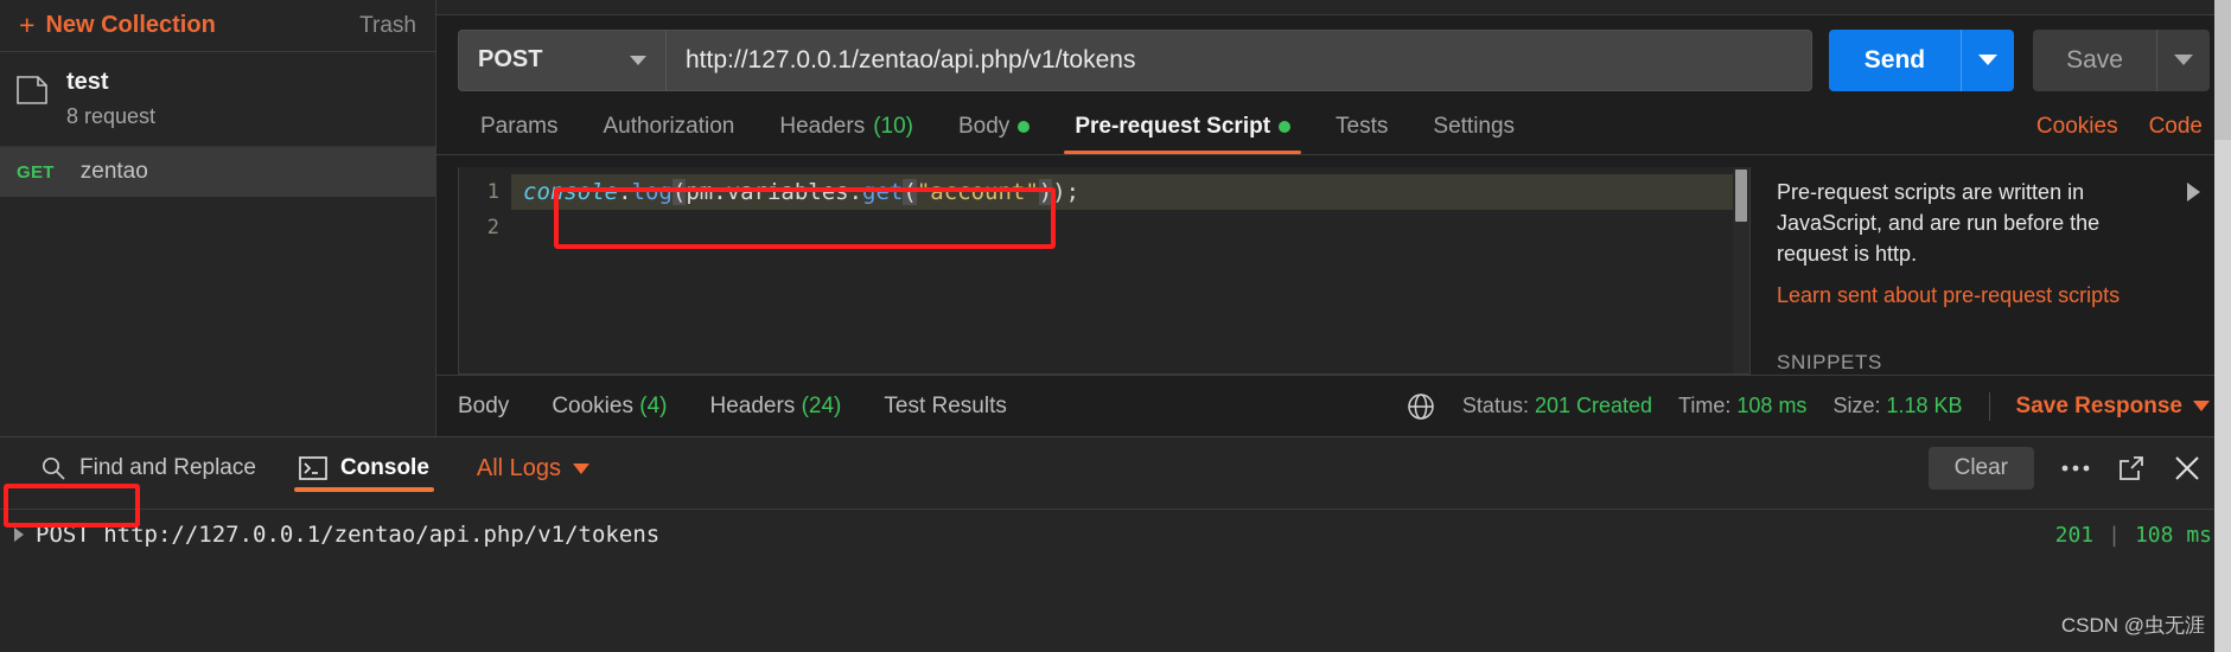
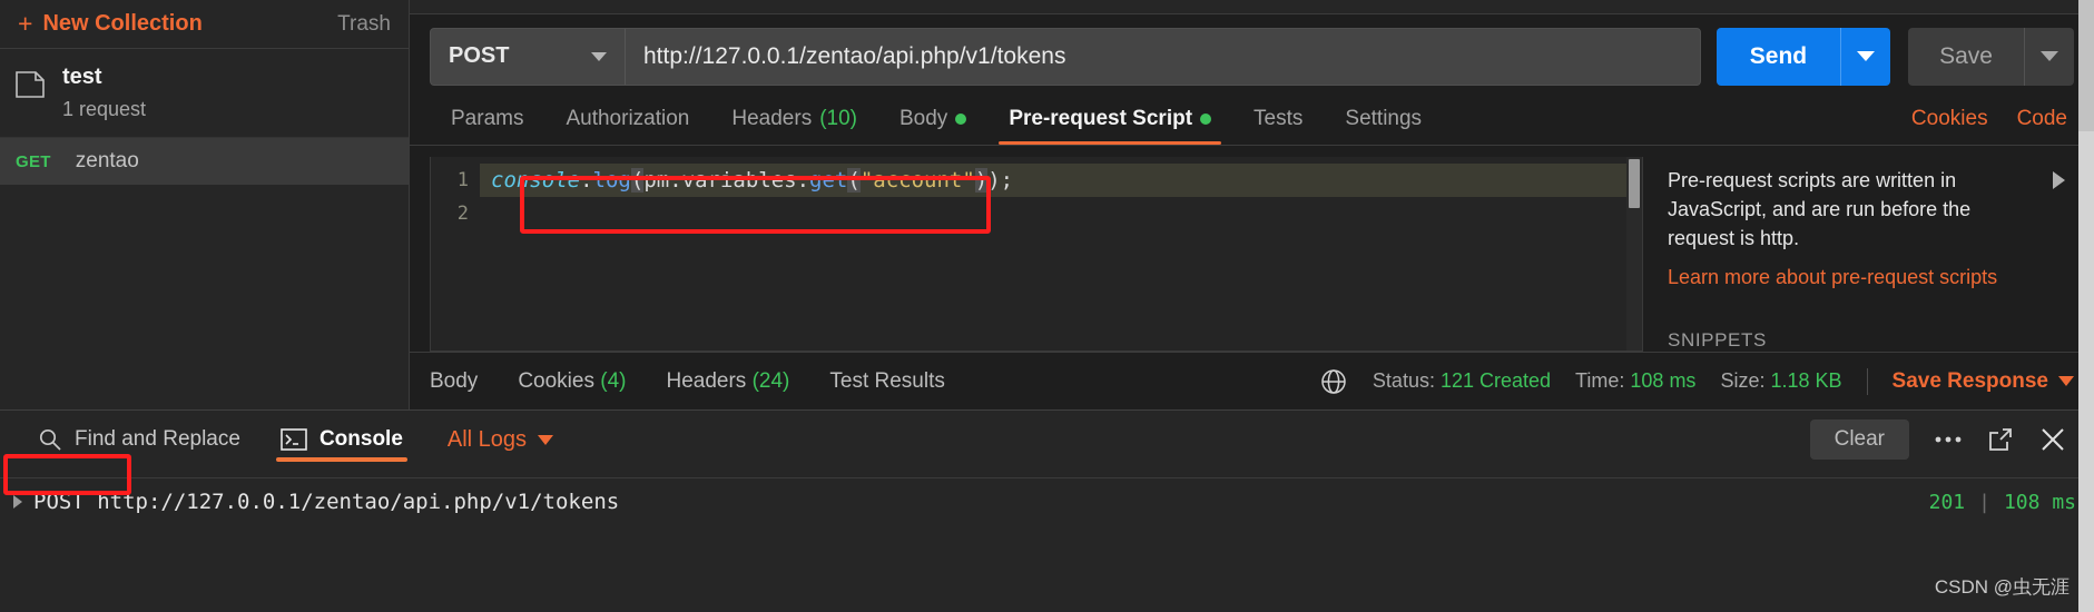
  +
  New Collection
  Trash
  test
- 8 request
+ 1 request
  GET
  zentao
  POST
  http://127.0.0.1/zentao/api.php/v1/tokens
  Send
  Save
  Params
  Authorization
  Headers
  (10)
  Body
  Pre-request Script
  Tests
  Settings
  Cookies
  Code
  1
  2
  console.log(pm.variables.get("account"));
  Pre-request scripts are written in JavaScript, and are run before the request is http.
- Learn sent about pre-request scripts
+ Learn more about pre-request scripts
  SNIPPETS
  Body
  Cookies (4)
  Headers (24)
  Test Results
- Status: 201 Created
+ Status: 121 Created
  Time: 108 ms
  Size: 1.18 KB
  Save Response
  Find and Replace
  Console
  All Logs
  Clear
  POST http://127.0.0.1/zentao/api.php/v1/tokens
  201
  |
  108 ms
  CSDN @虫无涯
